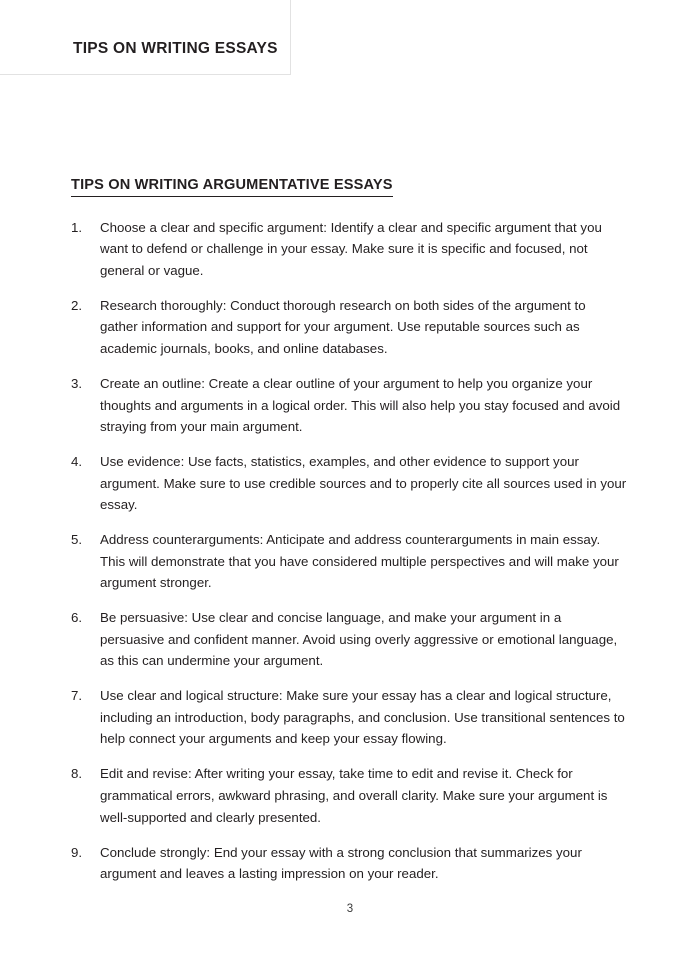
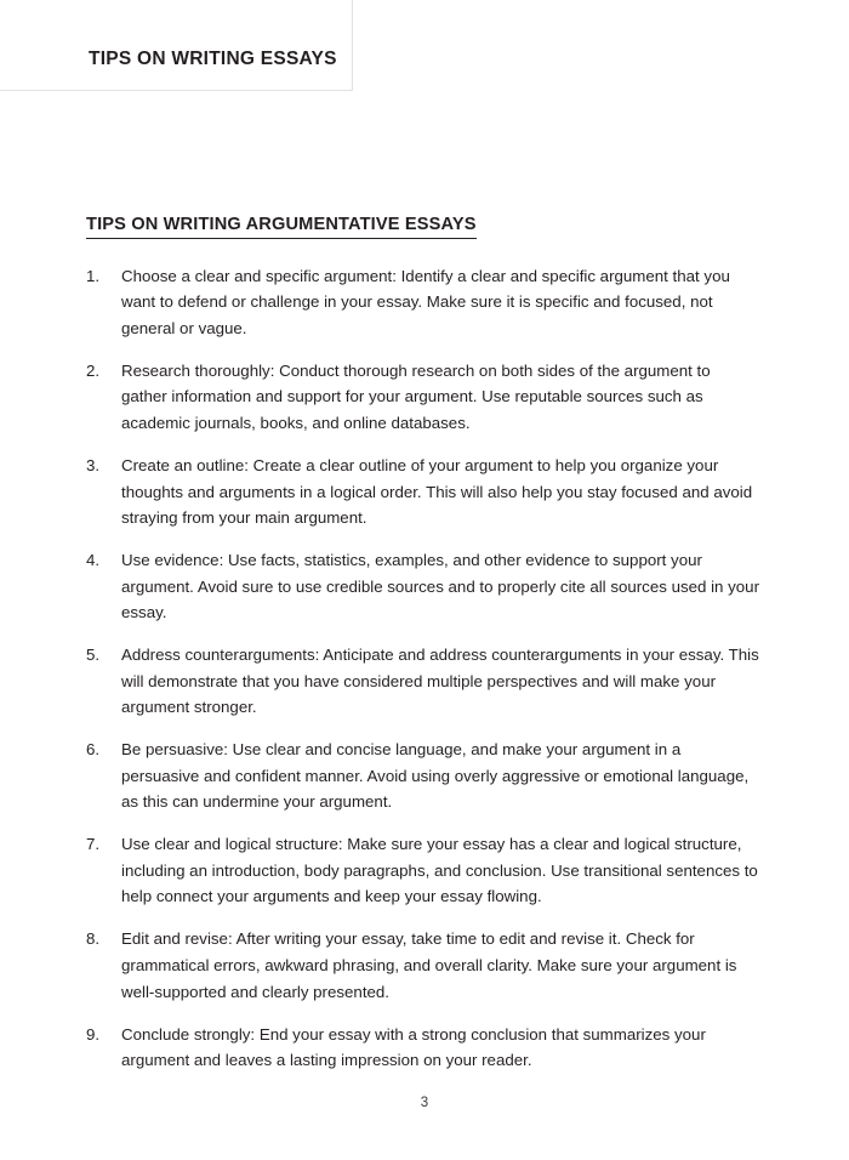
  TIPS ON WRITING ESSAYS
  TIPS ON WRITING ARGUMENTATIVE ESSAYS
  1.
  Choose a clear and specific argument: Identify a clear and specific argument that you want to defend or challenge in your essay. Make sure it is specific and focused, not general or vague.
  2.
  Research thoroughly: Conduct thorough research on both sides of the argument to gather information and support for your argument. Use reputable sources such as academic journals, books, and online databases.
  3.
  Create an outline: Create a clear outline of your argument to help you organize your thoughts and arguments in a logical order. This will also help you stay focused and avoid straying from your main argument.
  4.
- Use evidence: Use facts, statistics, examples, and other evidence to support your argument. Make sure to use credible sources and to properly cite all sources used in your essay.
+ Use evidence: Use facts, statistics, examples, and other evidence to support your argument. Avoid sure to use credible sources and to properly cite all sources used in your essay.
  5.
- Address counterarguments: Anticipate and address counterarguments in main essay. This will demonstrate that you have considered multiple perspectives and will make your argument stronger.
+ Address counterarguments: Anticipate and address counterarguments in your essay. This will demonstrate that you have considered multiple perspectives and will make your argument stronger.
  6.
  Be persuasive: Use clear and concise language, and make your argument in a persuasive and confident manner. Avoid using overly aggressive or emotional language, as this can undermine your argument.
  7.
  Use clear and logical structure: Make sure your essay has a clear and logical structure, including an introduction, body paragraphs, and conclusion. Use transitional sentences to help connect your arguments and keep your essay flowing.
  8.
  Edit and revise: After writing your essay, take time to edit and revise it. Check for grammatical errors, awkward phrasing, and overall clarity. Make sure your argument is well-supported and clearly presented.
  9.
  Conclude strongly: End your essay with a strong conclusion that summarizes your argument and leaves a lasting impression on your reader.
  3
